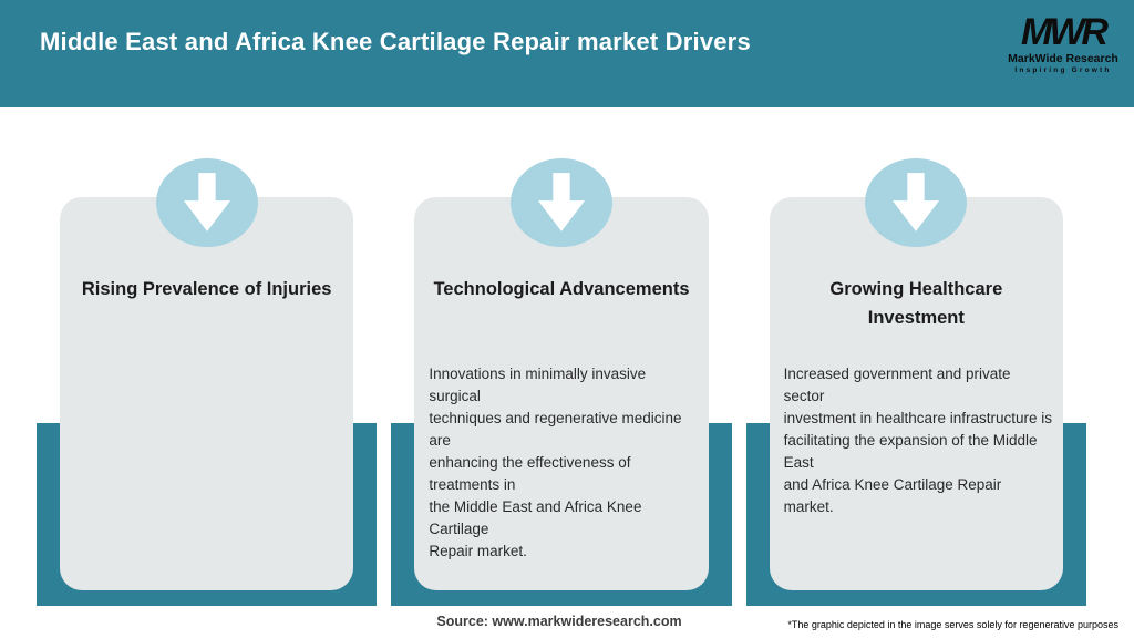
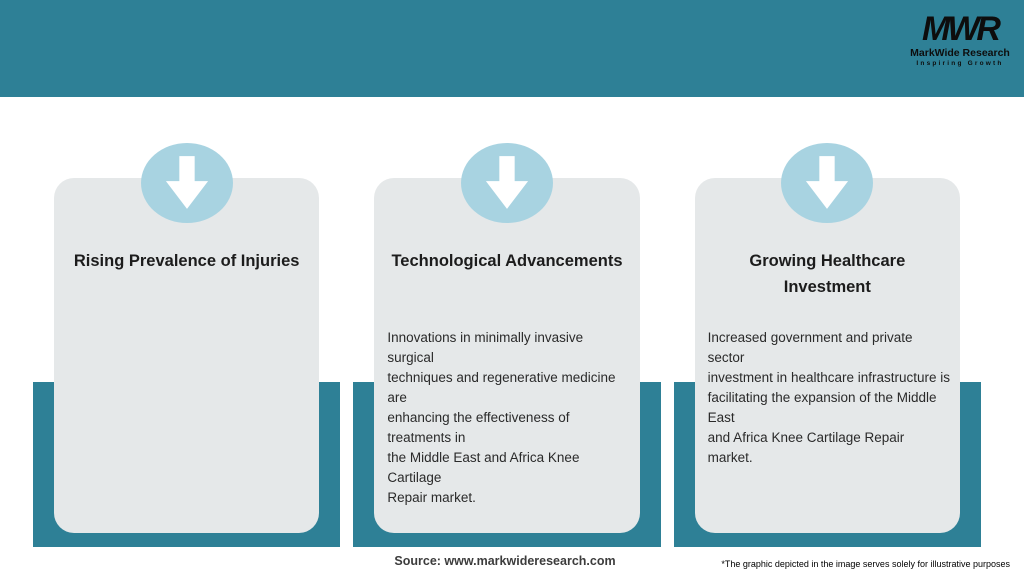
- Middle East and Africa Knee Cartilage Repair market Drivers
  MWR
  MarkWide Research
  Rising Prevalence of Injuries
  Technological Advancements
  Innovations in minimally invasive surgical
  techniques and regenerative medicine are
  enhancing the effectiveness of treatments in
  the Middle East and Africa Knee Cartilage
  Repair market.
  Growing Healthcare
  Investment
  Increased government and private sector
  investment in healthcare infrastructure is
  facilitating the expansion of the Middle East
  and Africa Knee Cartilage Repair market.
  Source: www.markwideresearch.com
- *The graphic depicted in the image serves solely for regenerative purposes
+ *The graphic depicted in the image serves solely for illustrative purposes
